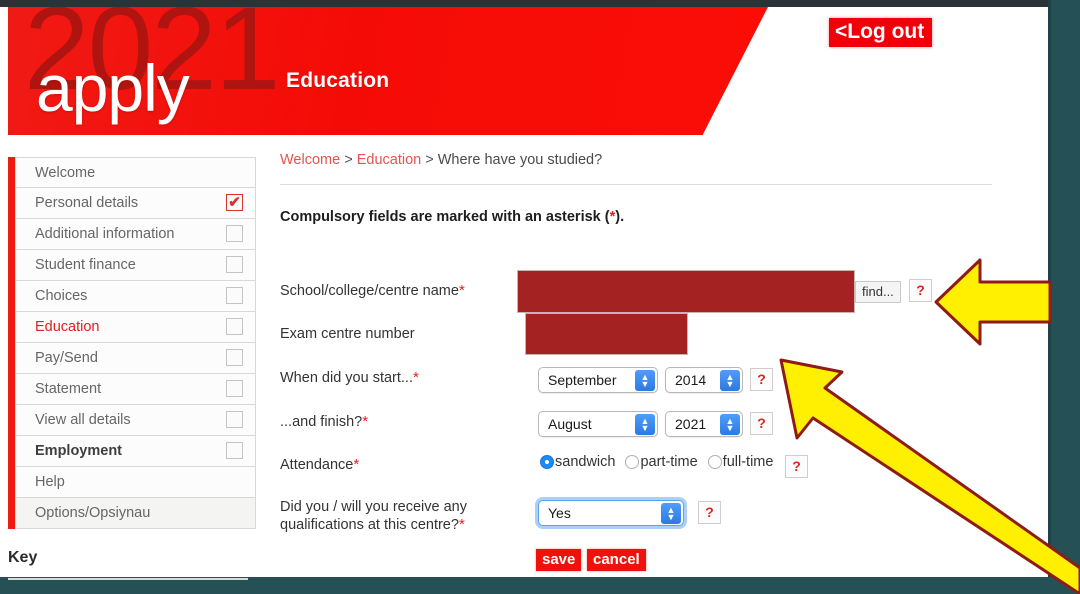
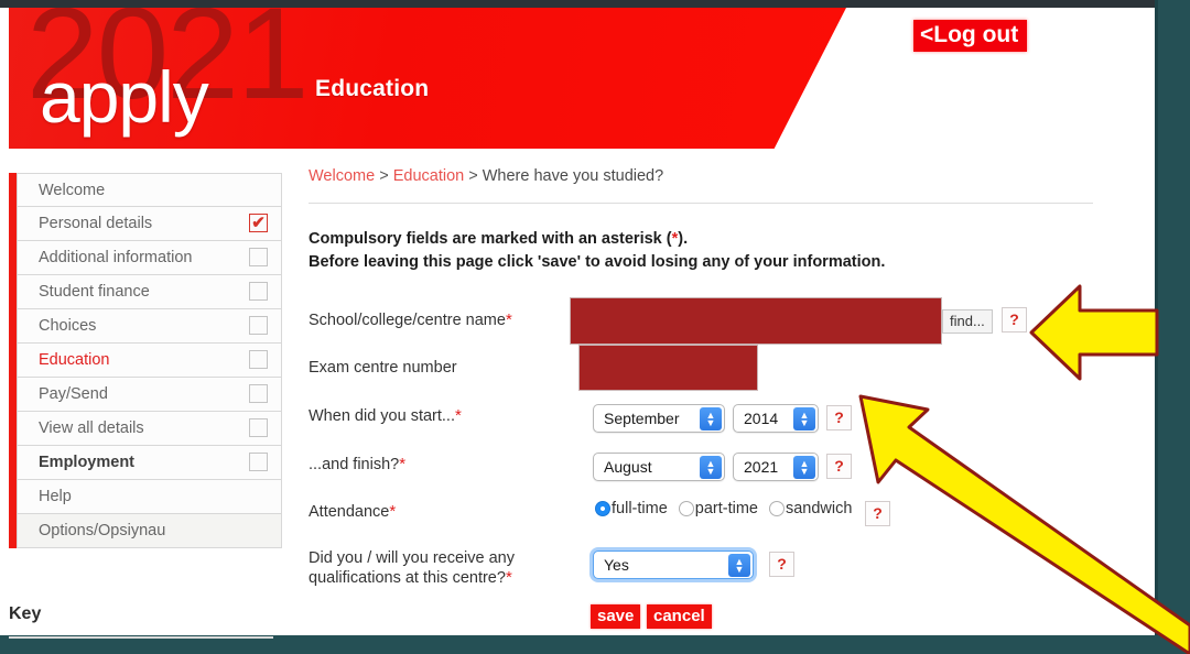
  2021
  apply
  Education
  <Log out
  Welcome
  Personal details
  ✔
  Additional information
  Student finance
  Choices
  Education
  Pay/Send
- Statement
  View all details
  Employment
  Help
  Options/Opsiynau
  Key
  Welcome > Education > Where have you studied?
  Compulsory fields are marked with an asterisk (*).
+ Before leaving this page click 'save' to avoid losing any of your information.
  School/college/centre name*
  find...
  ?
  Exam centre number
  When did you start...*
  September
  ▲
  ▼
  2014
  ▲
  ▼
  ?
  ...and finish?*
  August
  ▲
  ▼
  2021
  ▲
  ▼
  ?
  Attendance*
- sandwich
+ full-time
  part-time
- full-time
+ sandwich
  ?
  Did you / will you receive any
  qualifications at this centre?*
  Yes
  ▲
  ▼
  ?
  save
  cancel
